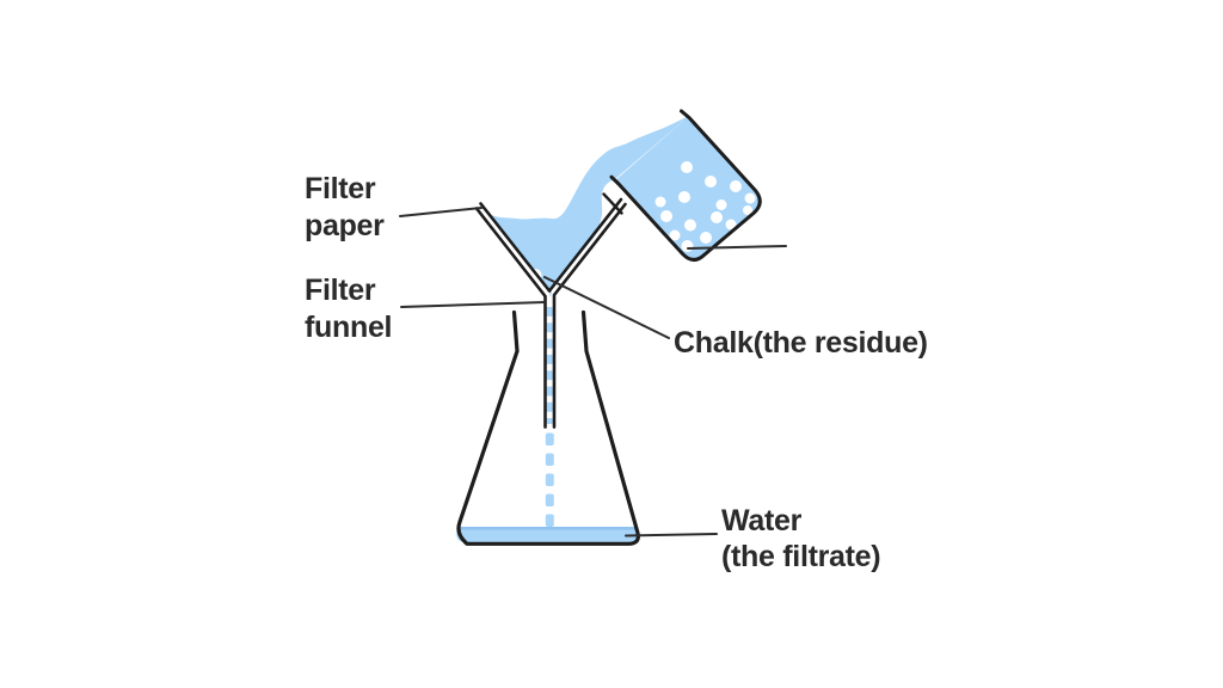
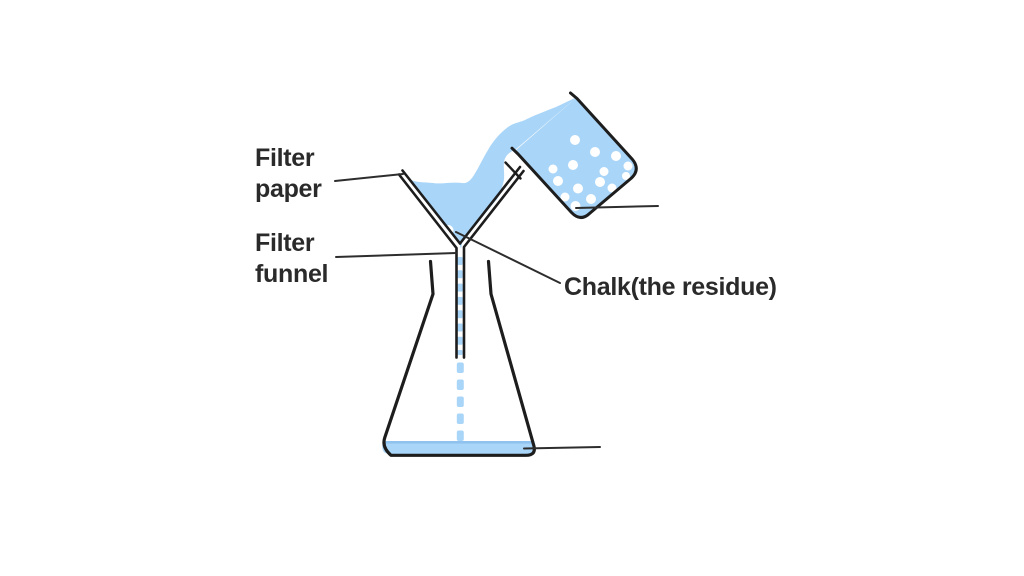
  Filter
  paper
  Filter
  funnel
  Chalk(the residue)
- Water
- (the filtrate)
